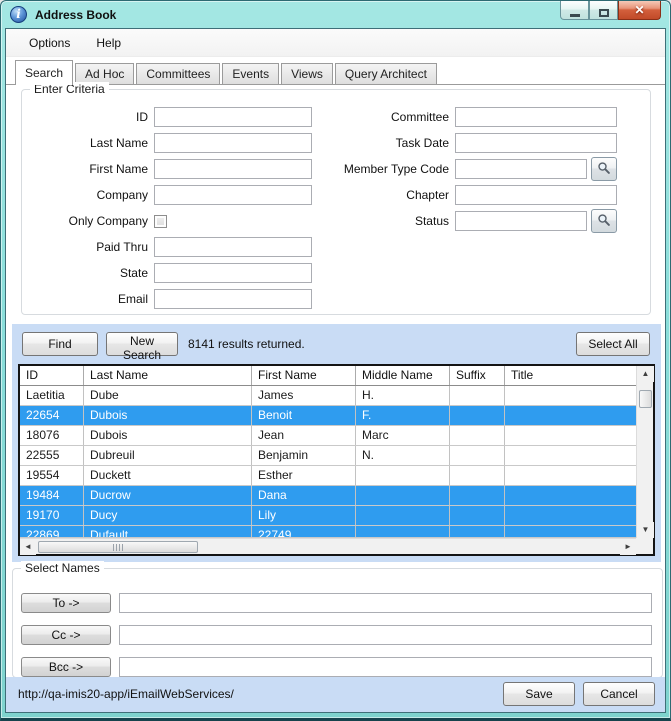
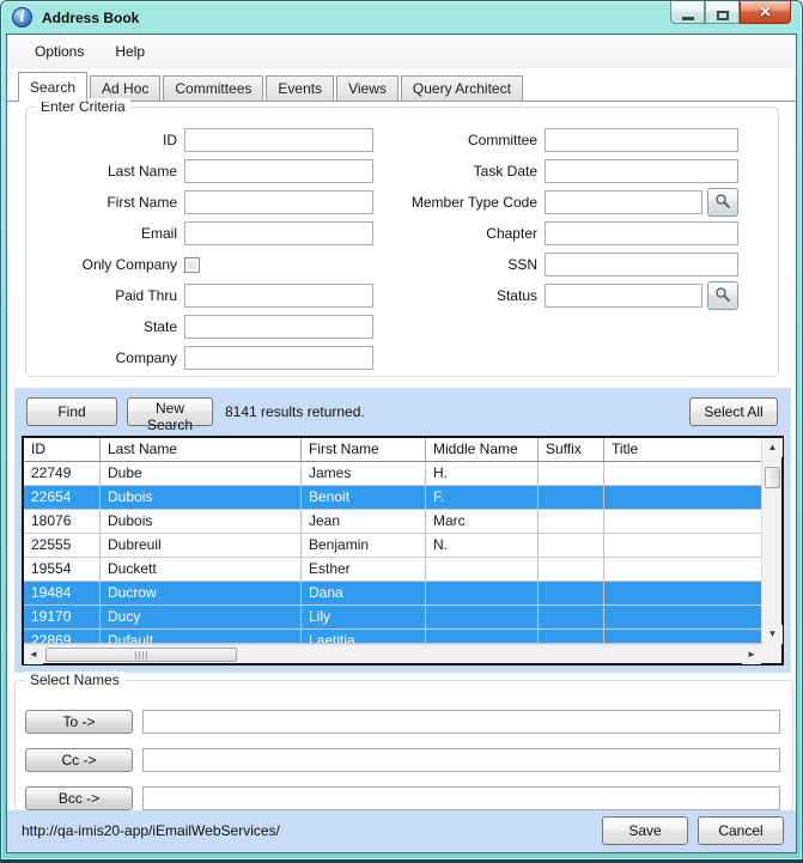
  i
  Address Book
  ✕
  Options
  Help
  Search
  Ad Hoc
  Committees
  Events
  Views
  Query Architect
  Enter Criteria
  ID
  Last Name
  First Name
- Company
+ Email
  Only Company
  Paid Thru
  State
- Email
+ Company
  Committee
  Task Date
  Member Type Code
  Chapter
+ SSN
  Status
  Find
  New Search
  8141 results returned.
  Select All
  ID
  Last Name
  First Name
  Middle Name
  Suffix
  Title
- Laetitia
+ 22749
  Dube
  James
  H.
  22654
  Dubois
  Benoit
  F.
  18076
  Dubois
  Jean
  Marc
  22555
  Dubreuil
  Benjamin
  N.
  19554
  Duckett
  Esther
  19484
  Ducrow
  Dana
  19170
  Ducy
  Lily
  22869
  Dufault
- 22749
+ Laetitia
  ▲
  ▼
  ◄
  ►
  Select Names
  To ->
  Cc ->
  Bcc ->
  http://qa-imis20-app/iEmailWebServices/
  Save
  Cancel
